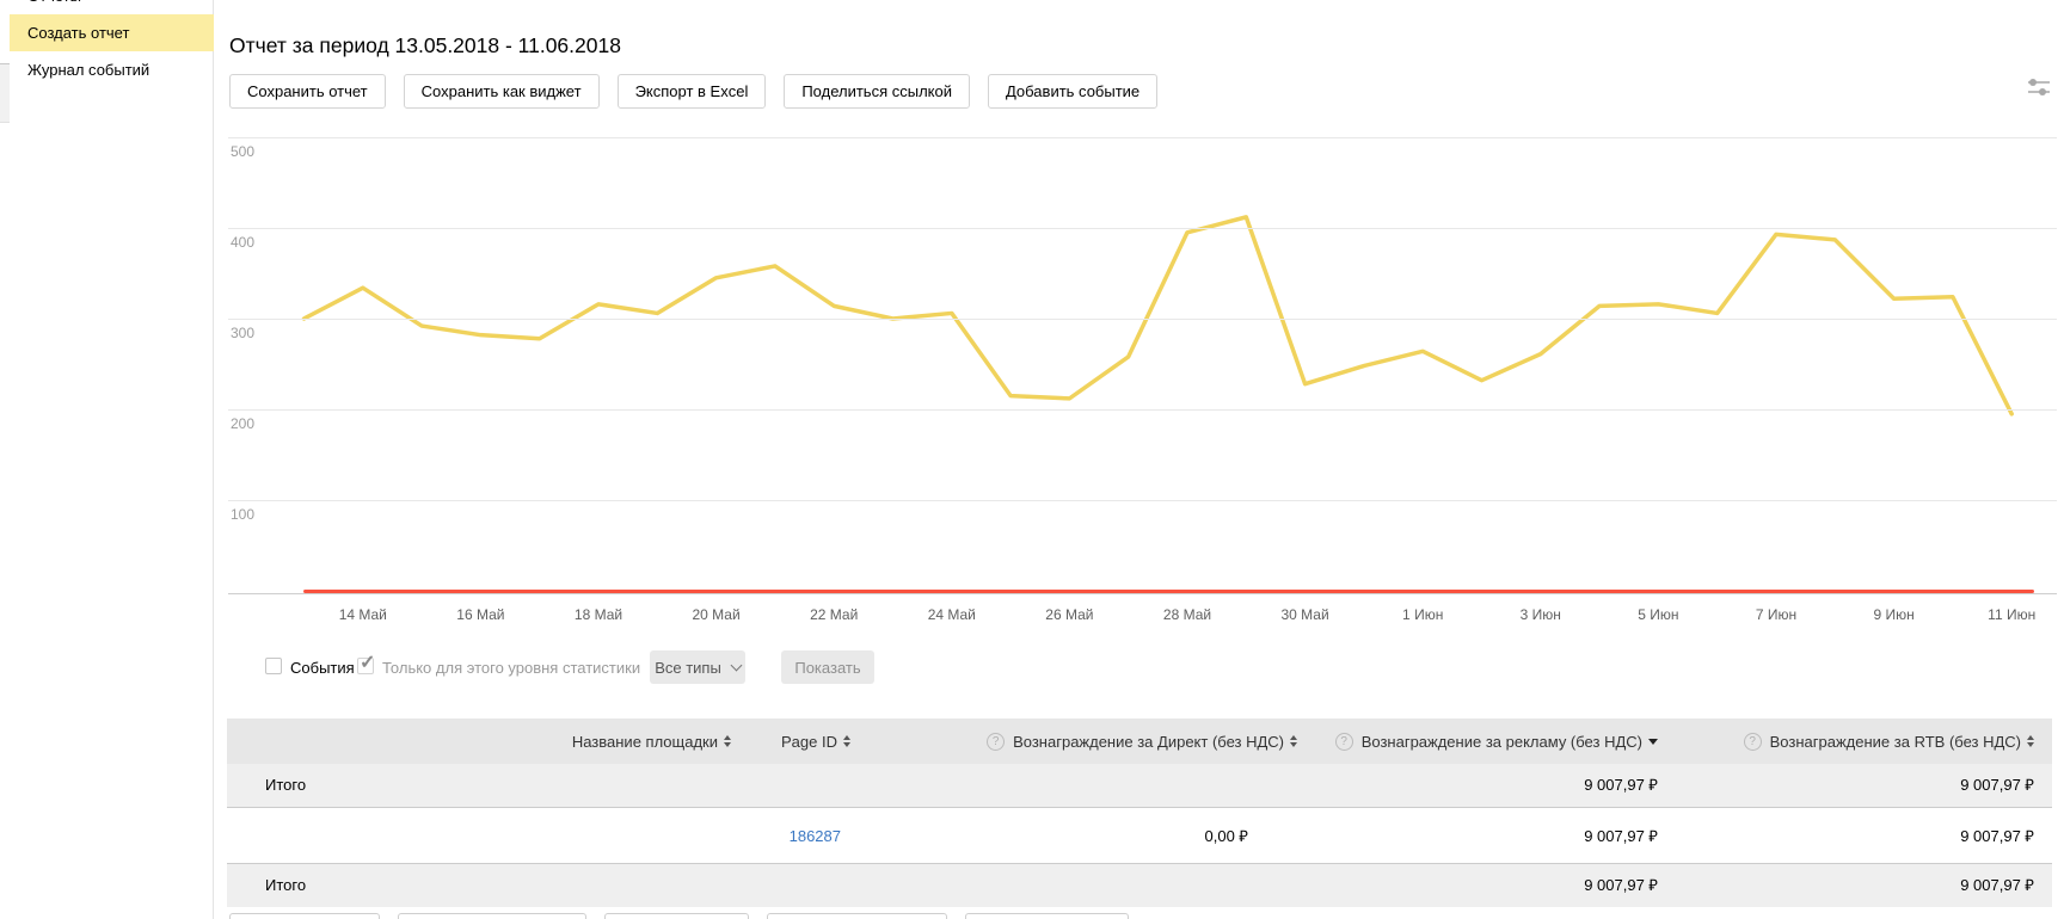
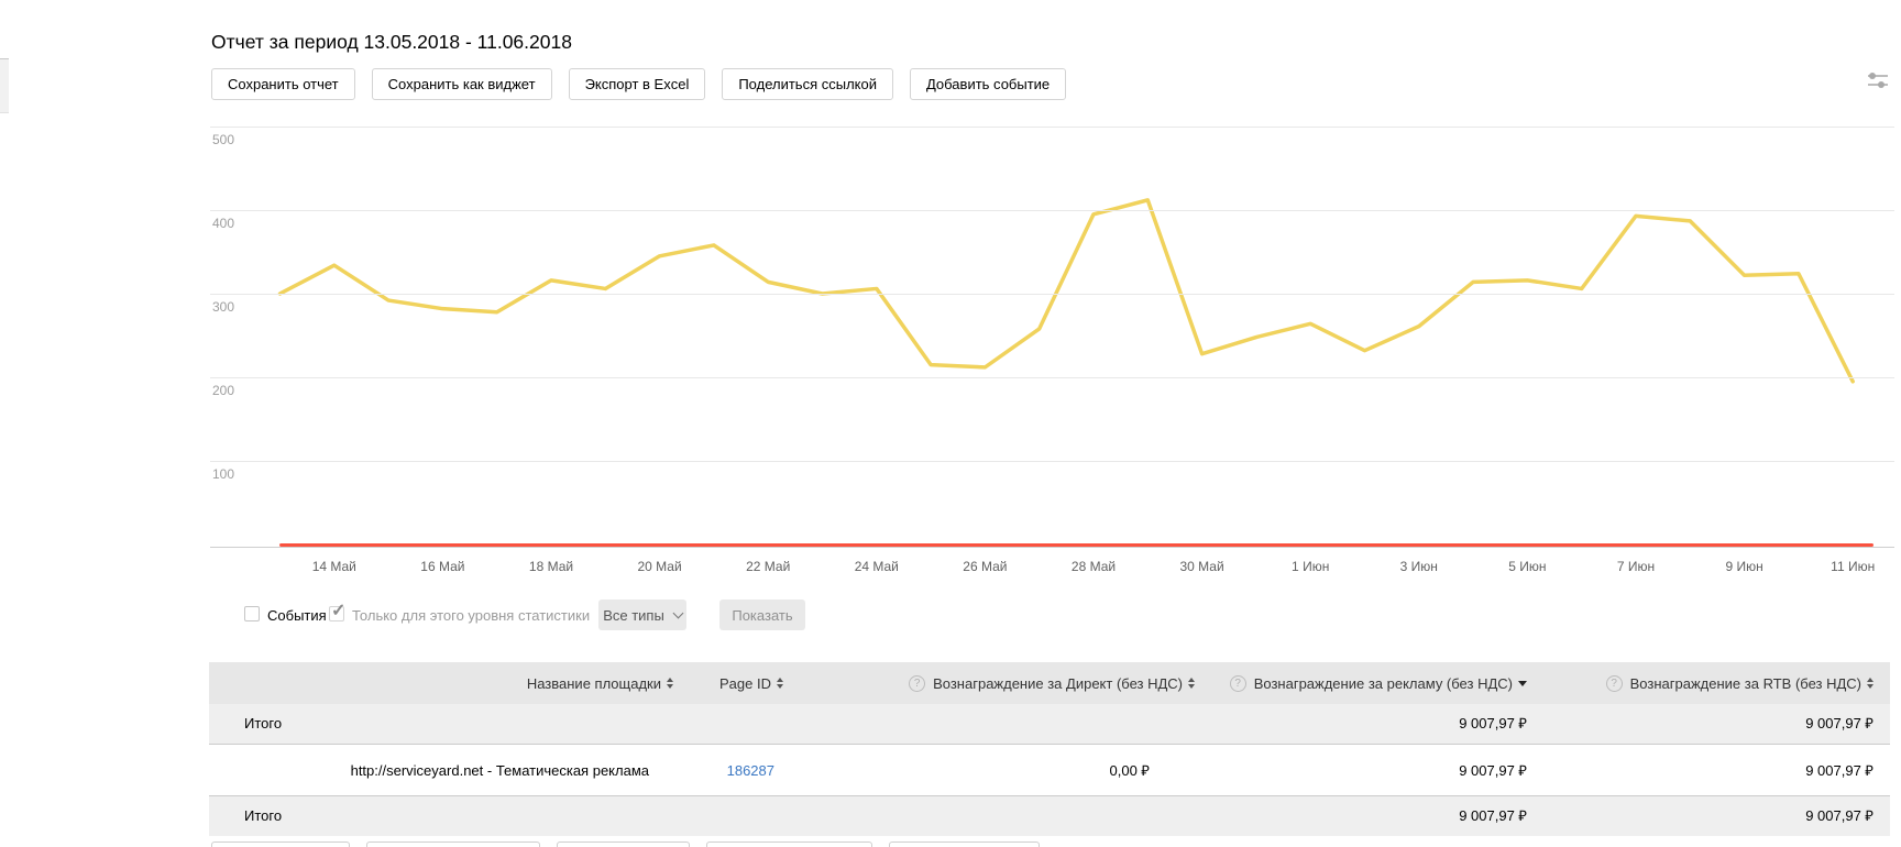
- Создать отчет
- Журнал событий
  Отчет за период 13.05.2018 - 11.06.2018
  Сохранить отчет
  Сохранить как виджет
  Экспорт в Excel
  Поделиться ссылкой
  Добавить событие
  100
  200
  300
  400
  500
  14 Май
  16 Май
  18 Май
  20 Май
  22 Май
  24 Май
  26 Май
  28 Май
  30 Май
  1 Июн
  3 Июн
  5 Июн
  7 Июн
  9 Июн
  11 Июн
  События
  ✓
  Только для этого уровня статистики
  Все типы
  Показать
  Название площадки
  Page ID
  ?
  Вознаграждение за Директ (без НДС)
  ?
  Вознаграждение за рекламу (без НДС)
  ?
  Вознаграждение за RTB (без НДС)
  Итого
  9 007,97 ₽
  9 007,97 ₽
+ http://serviceyard.net - Тематическая реклама
  186287
  0,00 ₽
  9 007,97 ₽
  9 007,97 ₽
  Итого
  9 007,97 ₽
  9 007,97 ₽
